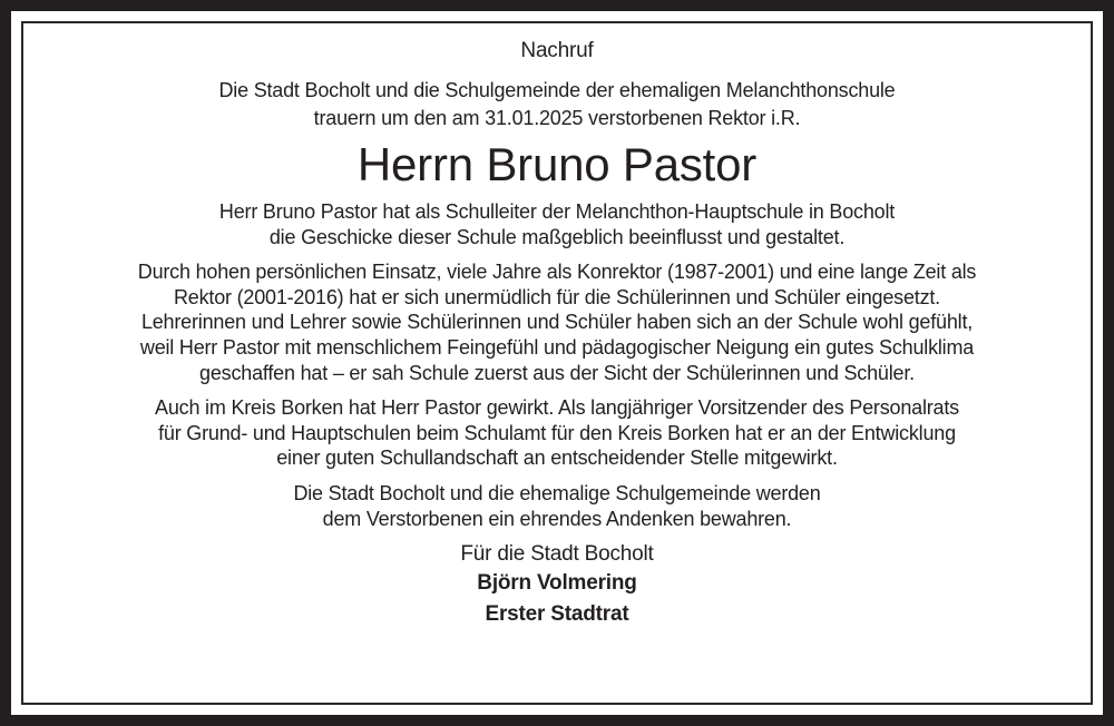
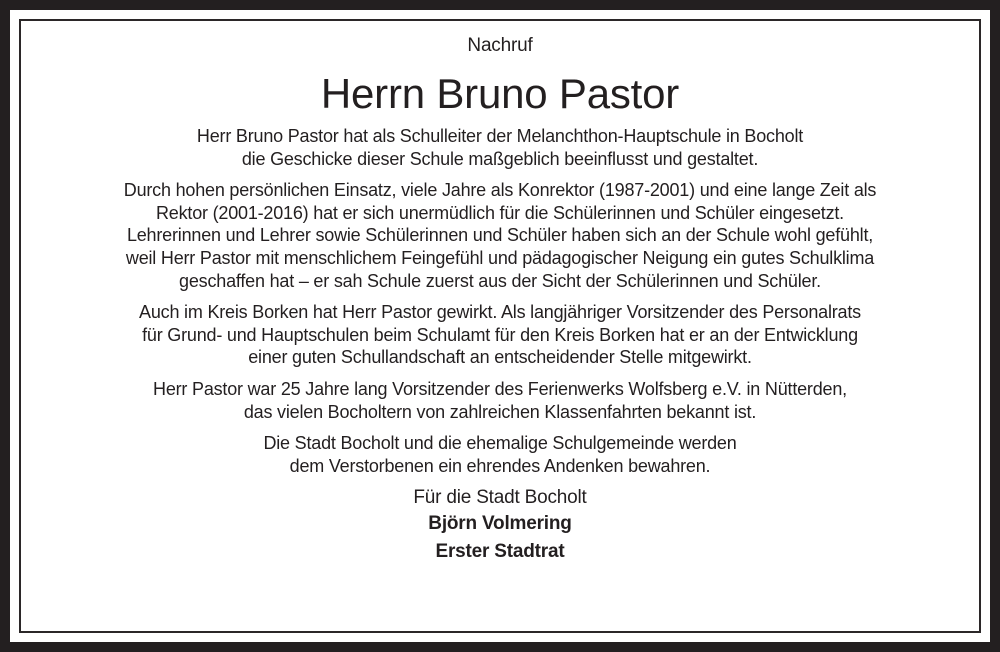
  Nachruf
- Die Stadt Bocholt und die Schulgemeinde der ehemaligen Melanchthonschule
- trauern um den am 31.01.2025 verstorbenen Rektor i.R.
  Herrn Bruno Pastor
  Herr Bruno Pastor hat als Schulleiter der Melanchthon-Hauptschule in Bocholt
  die Geschicke dieser Schule maßgeblich beeinflusst und gestaltet.
  Durch hohen persönlichen Einsatz, viele Jahre als Konrektor (1987-2001) und eine lange Zeit als
  Rektor (2001-2016) hat er sich unermüdlich für die Schülerinnen und Schüler eingesetzt.
  Lehrerinnen und Lehrer sowie Schülerinnen und Schüler haben sich an der Schule wohl gefühlt,
  weil Herr Pastor mit menschlichem Feingefühl und pädagogischer Neigung ein gutes Schulklima
  geschaffen hat – er sah Schule zuerst aus der Sicht der Schülerinnen und Schüler.
  Auch im Kreis Borken hat Herr Pastor gewirkt. Als langjähriger Vorsitzender des Personalrats
  für Grund- und Hauptschulen beim Schulamt für den Kreis Borken hat er an der Entwicklung
  einer guten Schullandschaft an entscheidender Stelle mitgewirkt.
+ Herr Pastor war 25 Jahre lang Vorsitzender des Ferienwerks Wolfsberg e.V. in Nütterden,
+ das vielen Bocholtern von zahlreichen Klassenfahrten bekannt ist.
  Die Stadt Bocholt und die ehemalige Schulgemeinde werden
  dem Verstorbenen ein ehrendes Andenken bewahren.
  Für die Stadt Bocholt
  Björn Volmering
  Erster Stadtrat
